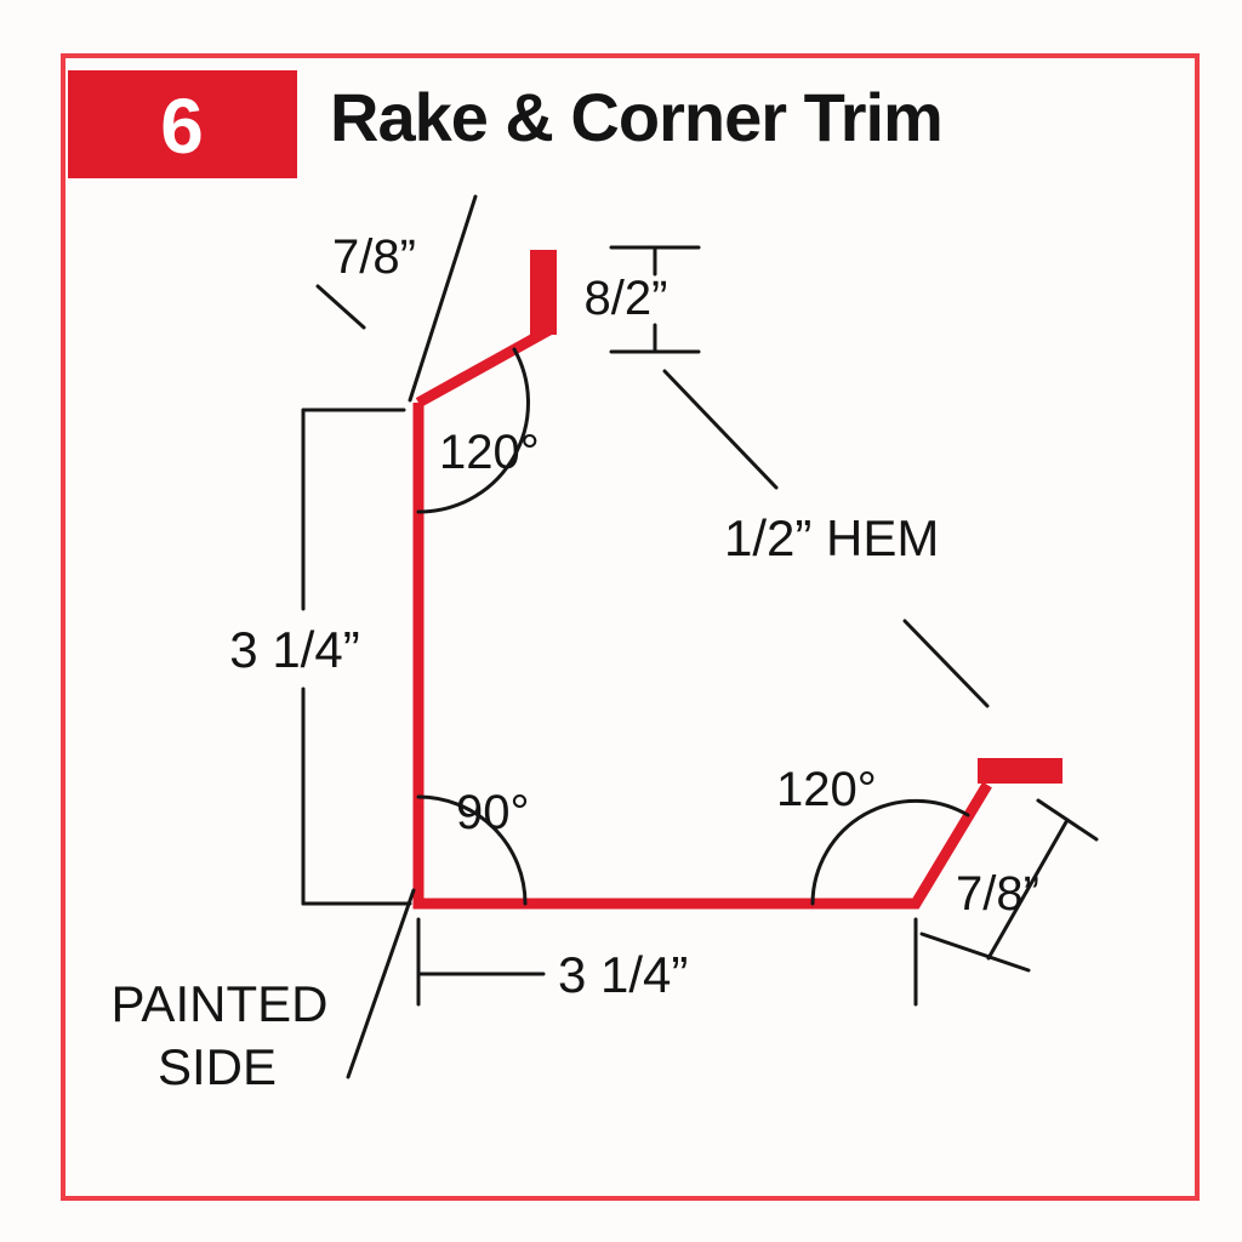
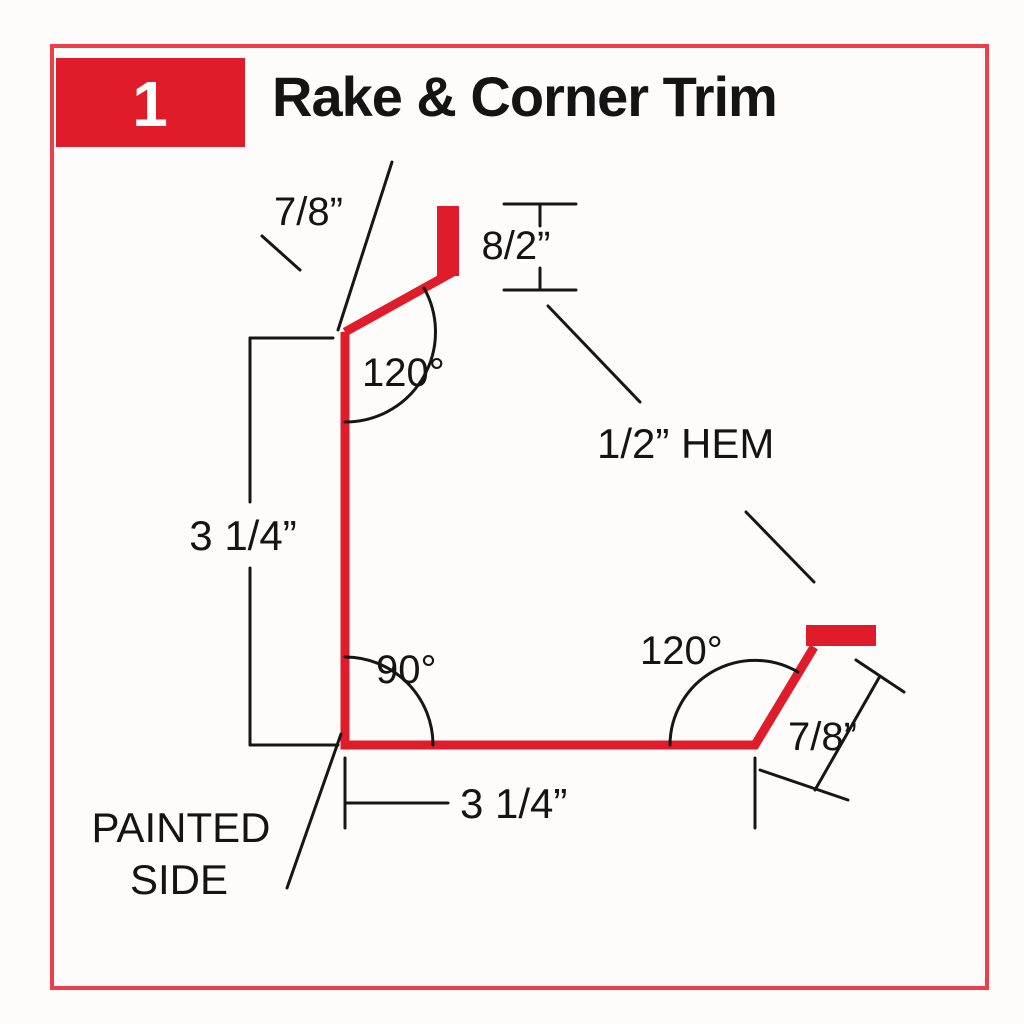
- 6
+ 1
  Rake & Corner Trim
  7/8”
  8/2”
  120°
  3 1/4”
  1/2” HEM
  90°
  120°
  7/8”
  3 1/4”
  PAINTED
  SIDE
